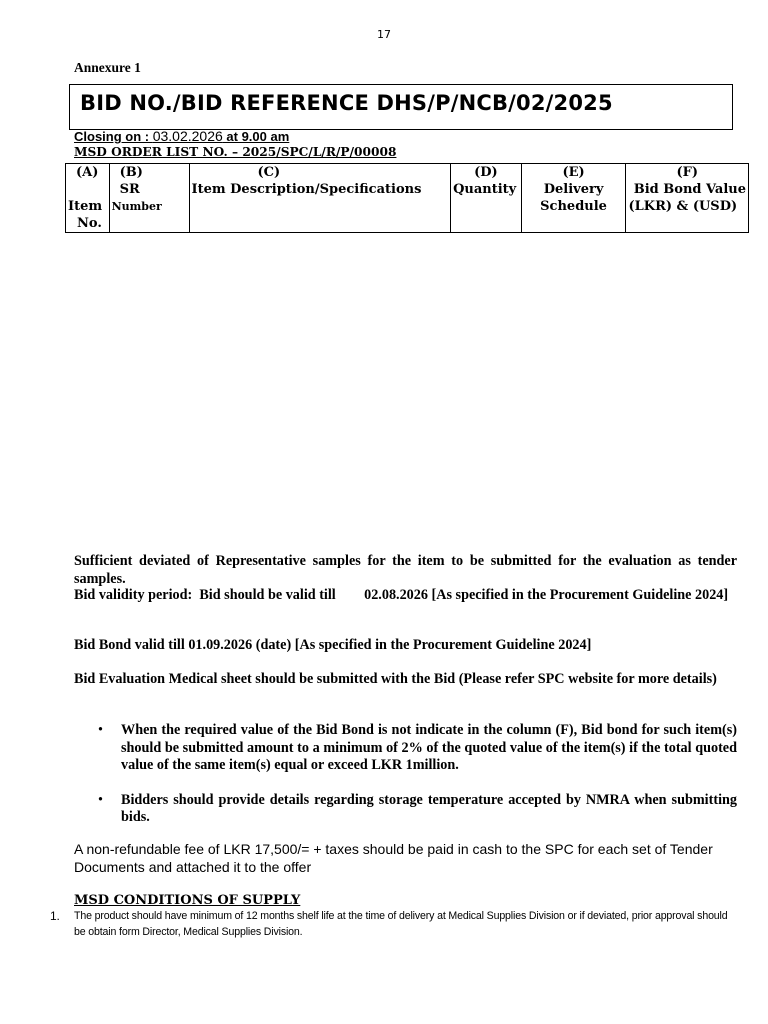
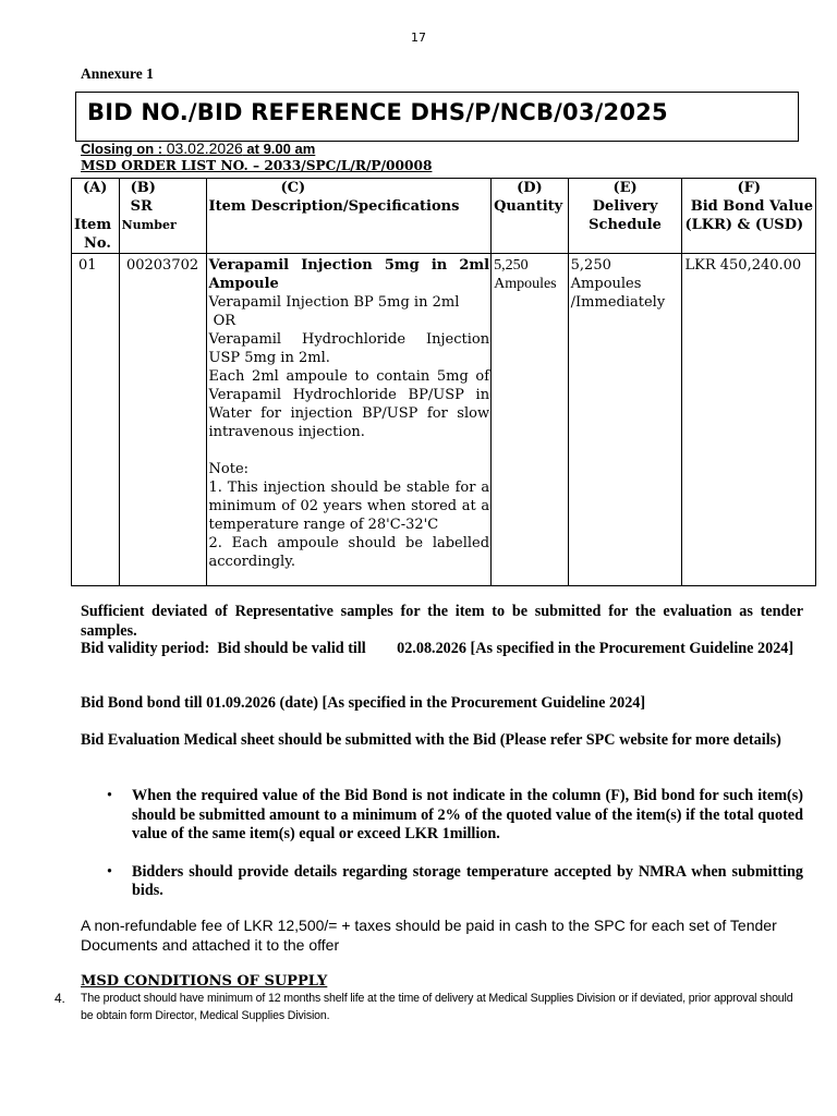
  17
  Annexure 1
- BID NO./BID REFERENCE DHS/P/NCB/02/2025
+ BID NO./BID REFERENCE DHS/P/NCB/03/2025
  Closing on : 03.02.2026 at 9.00 am
- MSD ORDER LIST NO. – 2025/SPC/L/R/P/00008
+ MSD ORDER LIST NO. – 2033/SPC/L/R/P/00008
  (A) Item No.	(B) SR Number	(C) Item Description/Specifications	(D) Quantity	(E) Delivery Schedule	(F) Bid Bond Value (LKR) & (USD)
+ 01	00203702	Verapamil Injection 5mg in 2ml Ampoule Verapamil Injection BP 5mg in 2ml OR Verapamil Hydrochloride Injection USP 5mg in 2ml. Each 2ml ampoule to contain 5mg of Verapamil Hydrochloride BP/USP in Water for injection BP/USP for slow intravenous injection. Note: 1. This injection should be stable for a minimum of 02 years when stored at a temperature range of 28'C-32'C 2. Each ampoule should be labelled accordingly.	5,250 Ampoules	5,250 Ampoules /Immediately	LKR 450,240.00
  Sufficient deviated of Representative samples for the item to be submitted for the evaluation as tender samples.
  Bid validity period: Bid should be valid till 02.08.2026 [As specified in the Procurement Guideline 2024]
- Bid Bond valid till 01.09.2026 (date) [As specified in the Procurement Guideline 2024]
+ Bid Bond bond till 01.09.2026 (date) [As specified in the Procurement Guideline 2024]
  Bid Evaluation Medical sheet should be submitted with the Bid (Please refer SPC website for more details)
  •
  When the required value of the Bid Bond is not indicate in the column (F), Bid bond for such item(s) should be submitted amount to a minimum of 2% of the quoted value of the item(s) if the total quoted value of the same item(s) equal or exceed LKR 1million.
  •
  Bidders should provide details regarding storage temperature accepted by NMRA when submitting bids.
- A non-refundable fee of LKR 17,500/= + taxes should be paid in cash to the SPC for each set of Tender Documents and attached it to the offer
+ A non-refundable fee of LKR 12,500/= + taxes should be paid in cash to the SPC for each set of Tender Documents and attached it to the offer
  MSD CONDITIONS OF SUPPLY
- 1.
+ 4.
  The product should have minimum of 12 months shelf life at the time of delivery at Medical Supplies Division or if deviated, prior approval should be obtain form Director, Medical Supplies Division.
